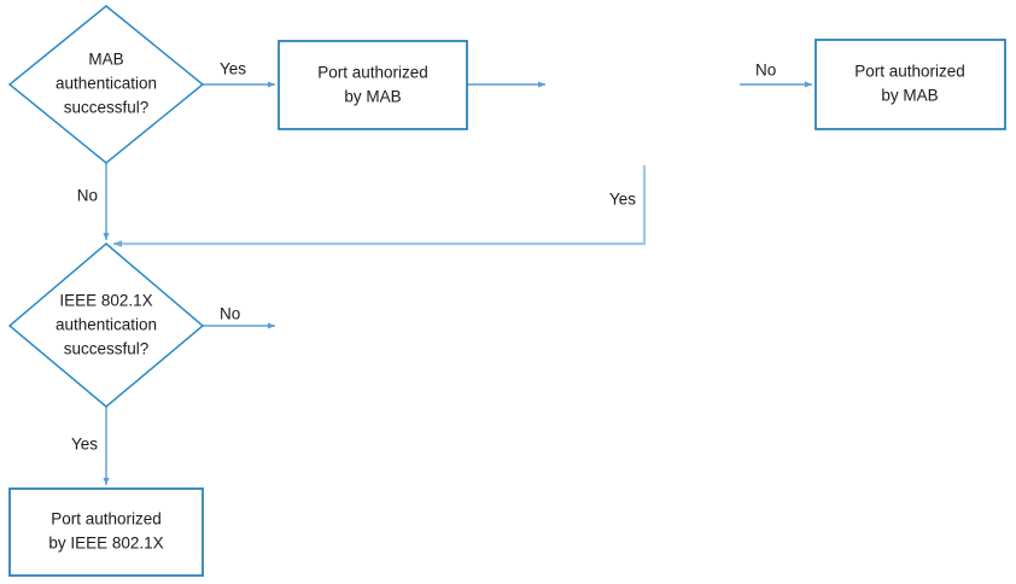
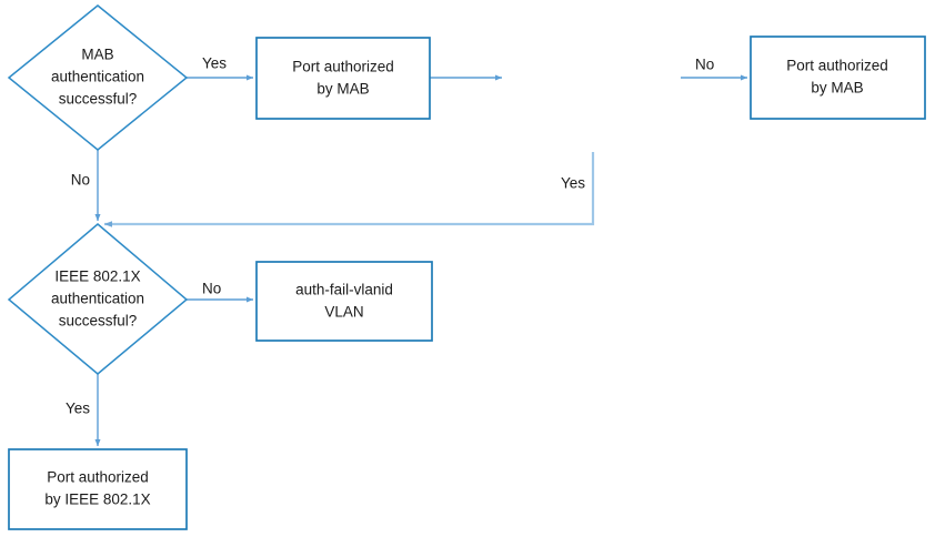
  MAB
  authentication
  successful?
  Port authorized
  by MAB
  Port authorized
  by MAB
  IEEE 802.1X
  authentication
  successful?
+ auth-fail-vlanid
+ VLAN
  Port authorized
  by IEEE 802.1X
  Yes
  No
  No
  Yes
  No
  Yes
